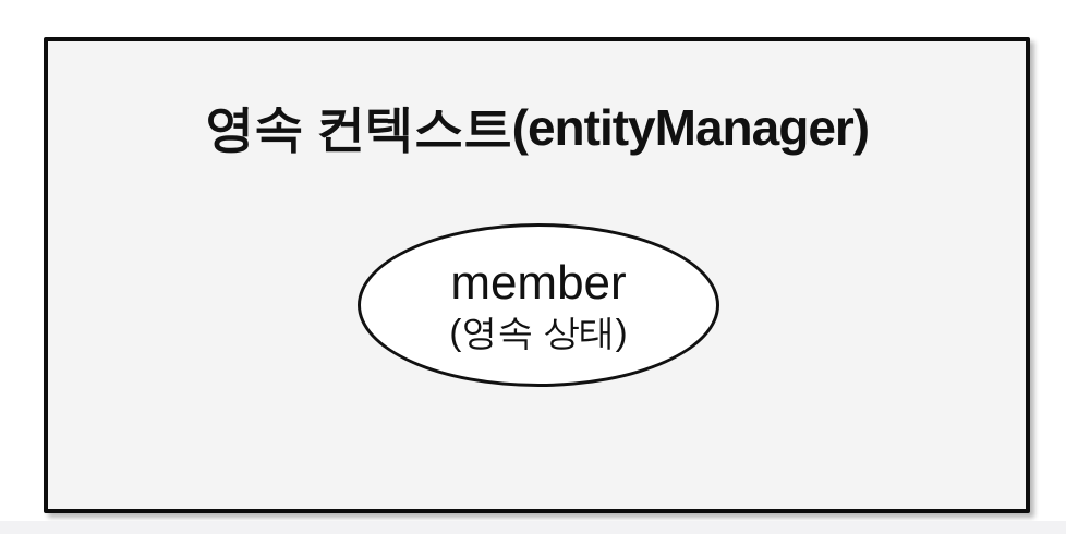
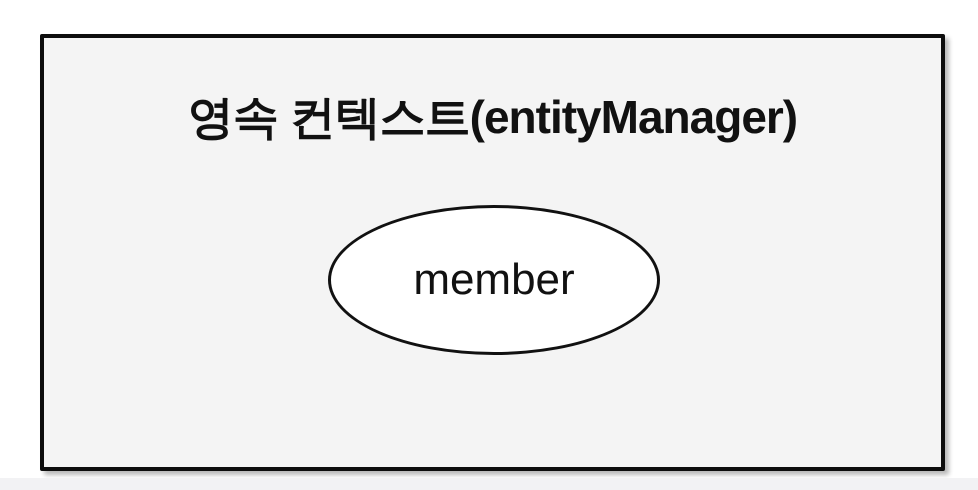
  영속 컨텍스트(entityManager)
  member
- (영속 상태)
